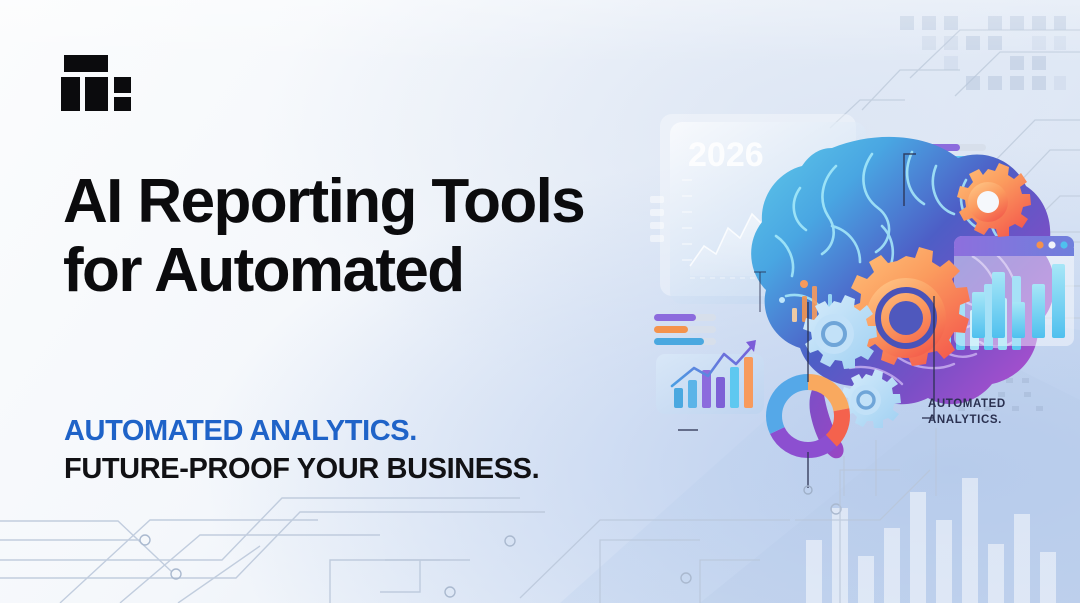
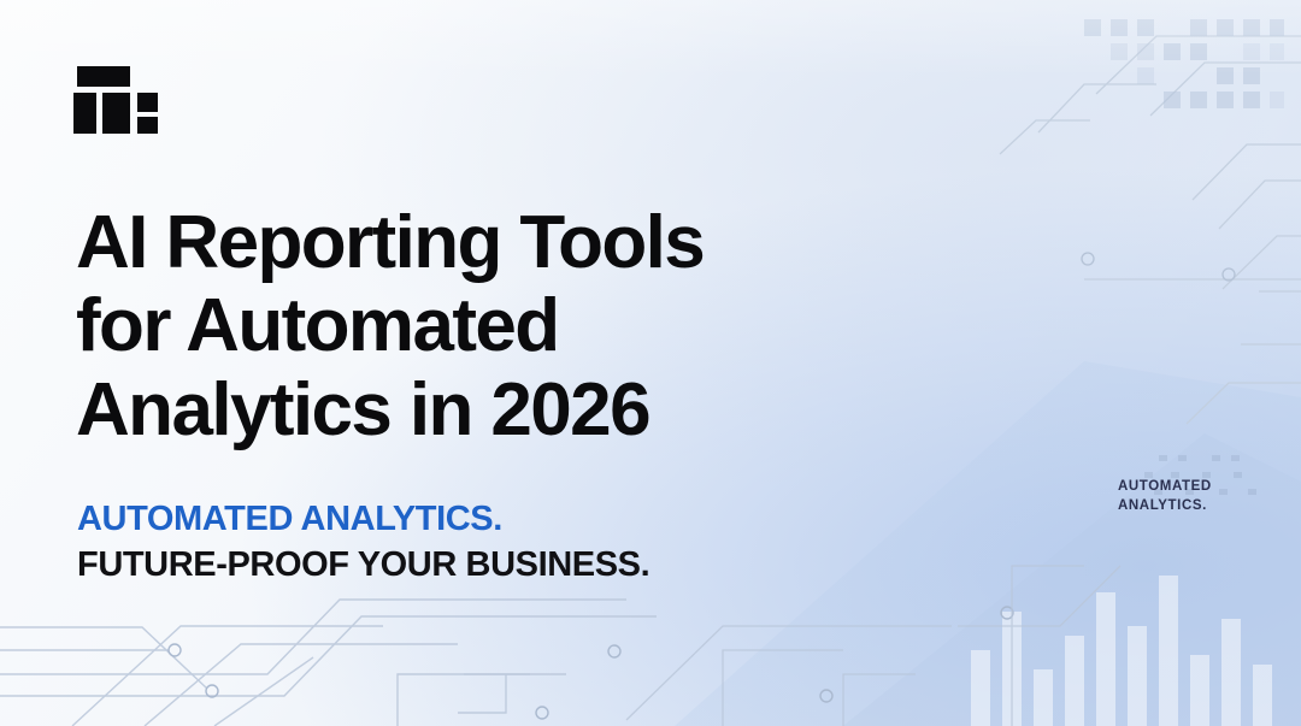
  AI Reporting Tools
  for Automated
+ Analytics in 2026
  AUTOMATED ANALYTICS.
  FUTURE-PROOF YOUR BUSINESS.
- 2026
  AUTOMATED
  ANALYTICS.
